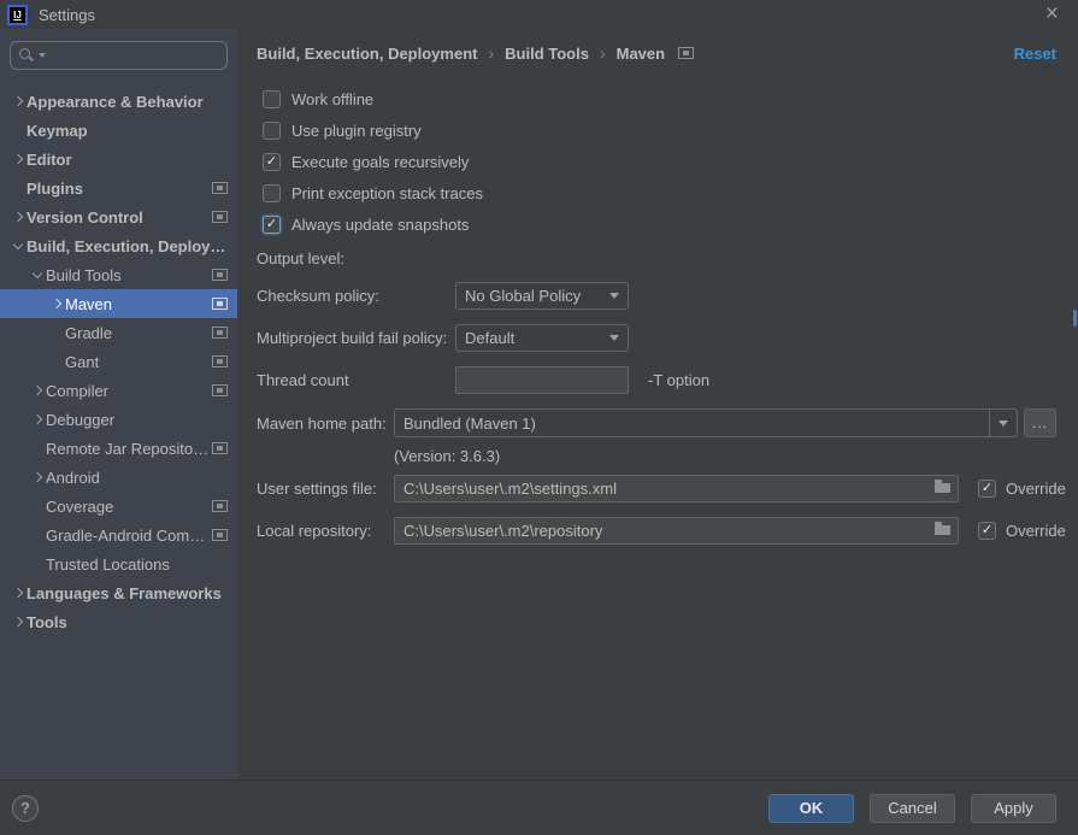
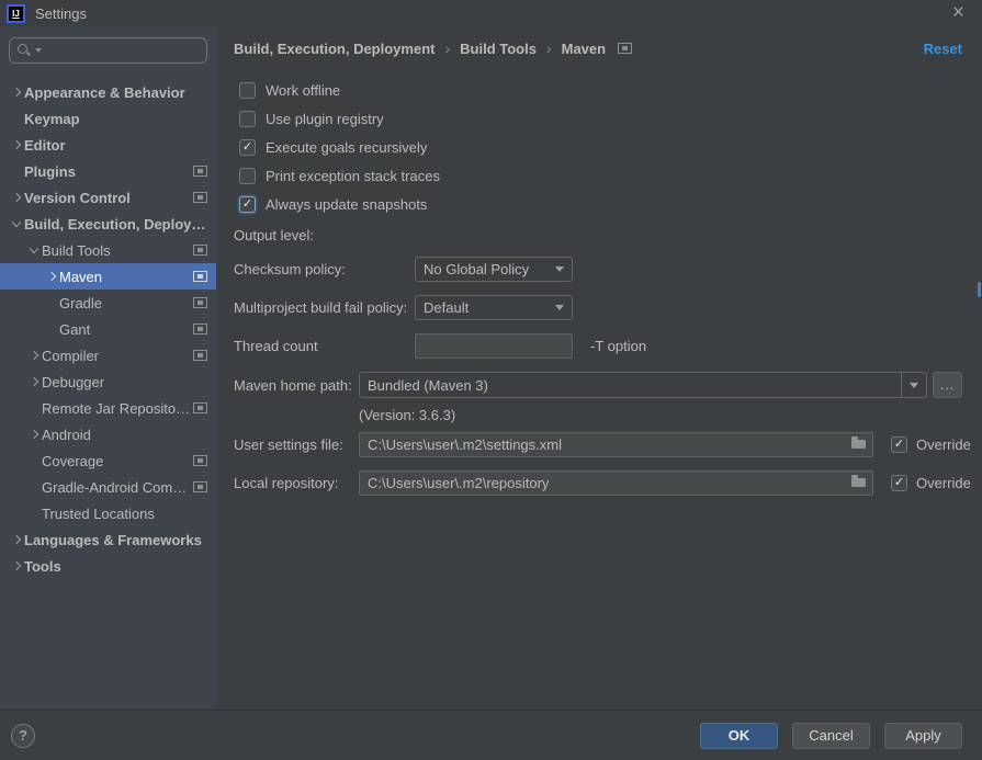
  IJ
  Settings
  ×
  Appearance & Behavior
  Keymap
  Editor
  Plugins
  Version Control
  Build, Execution, Deploym
  Build Tools
  Maven
  Gradle
  Gant
  Compiler
  Debugger
  Remote Jar Repositorie
  Android
  Coverage
  Gradle-Android Compile
  Trusted Locations
  Languages & Frameworks
  Tools
  Build, Execution, Deployment
  ›
  Build Tools
  ›
  Maven
  Reset
  Work offline
  Use plugin registry
  ✓
  Execute goals recursively
  Print exception stack traces
  ✓
  Always update snapshots
  Output level:
  Checksum policy:
  No Global Policy
  Multiproject build fail policy:
  Default
  Thread count
  -T option
  Maven home path:
- Bundled (Maven 1)
+ Bundled (Maven 3)
  ...
  (Version: 3.6.3)
  User settings file:
  C:\Users\user\.m2\settings.xml
  ✓
  Override
  Local repository:
  C:\Users\user\.m2\repository
  ✓
  Override
  ?
  OK
  Cancel
  Apply
